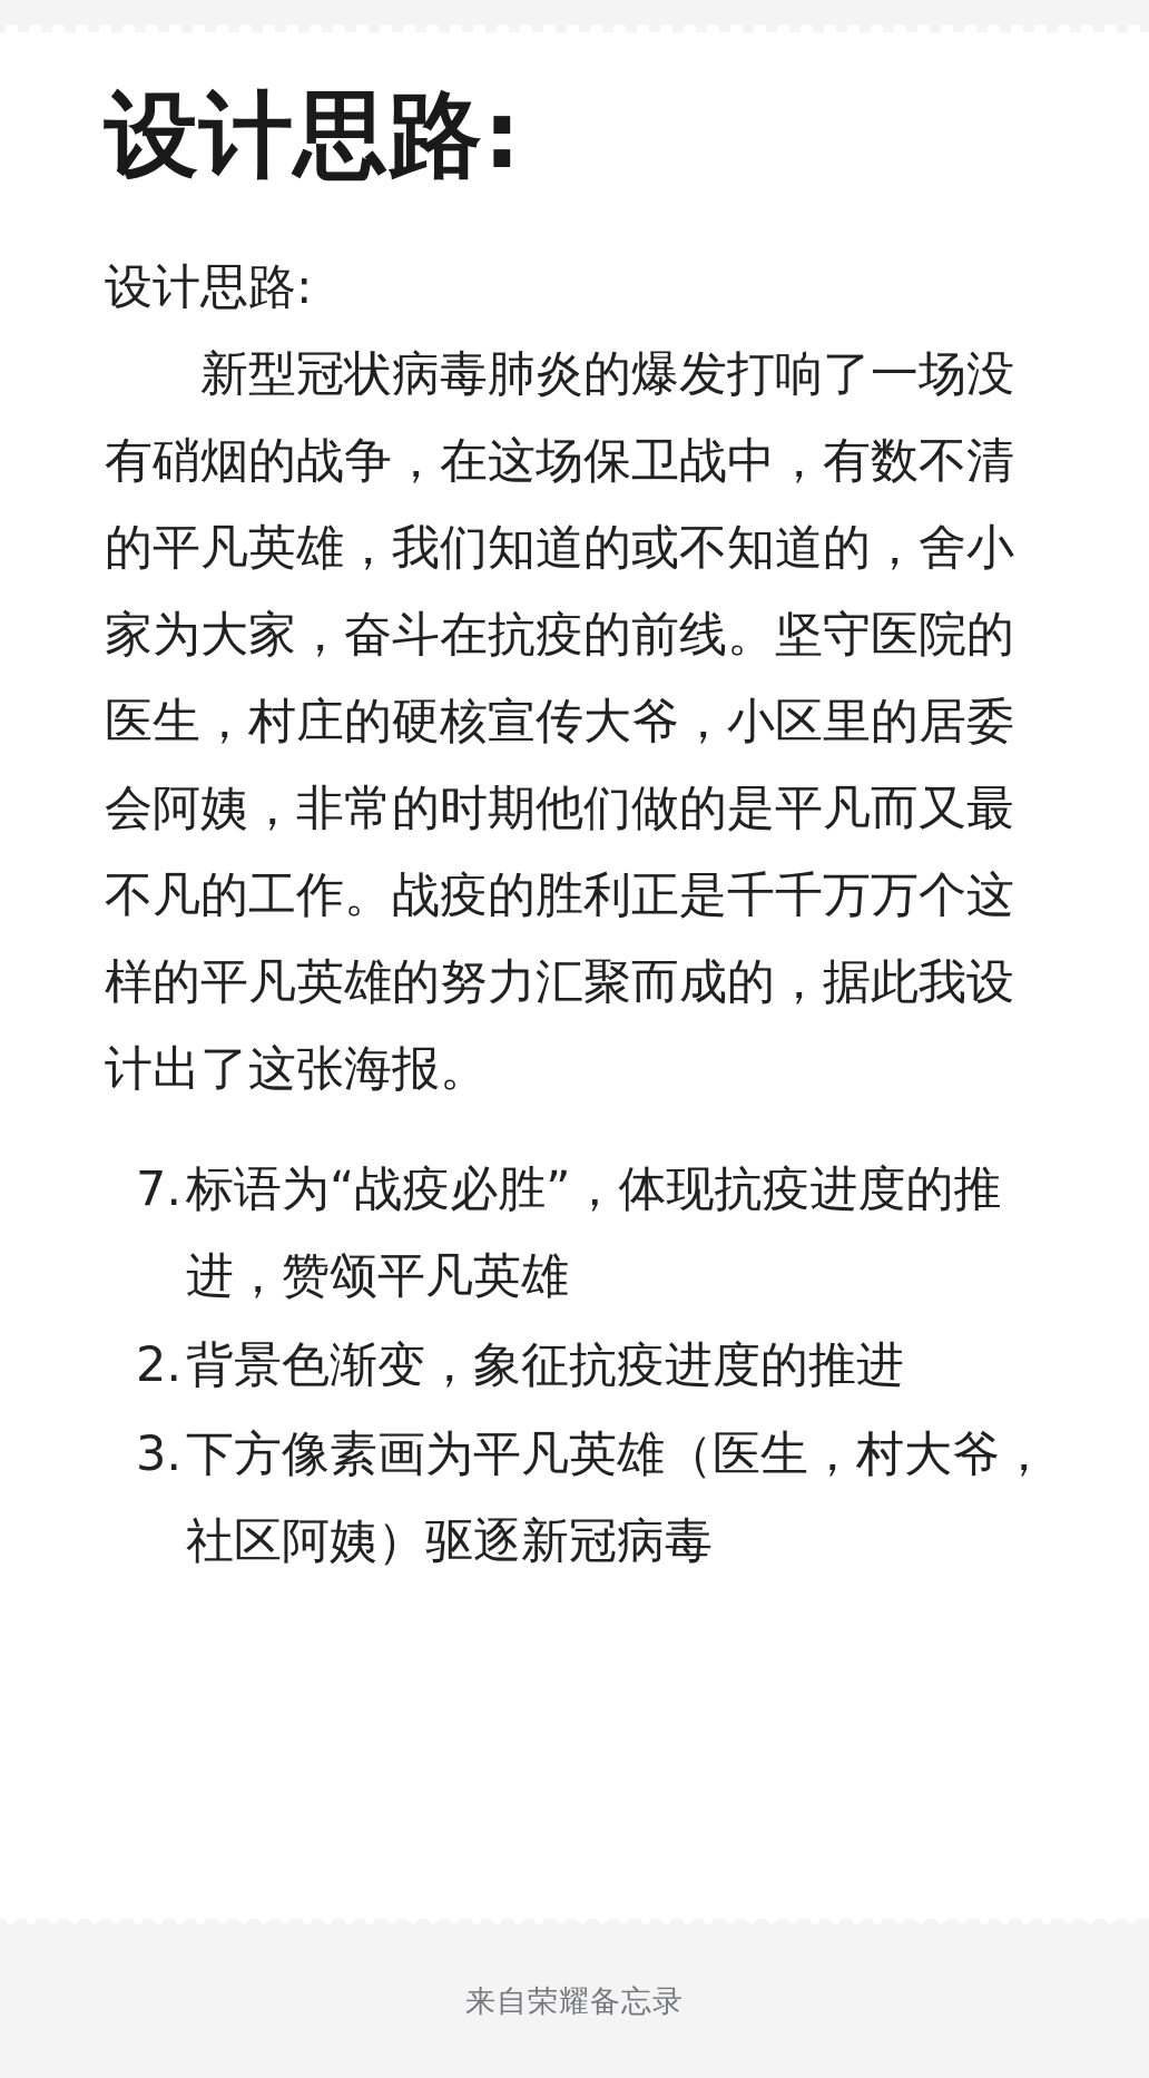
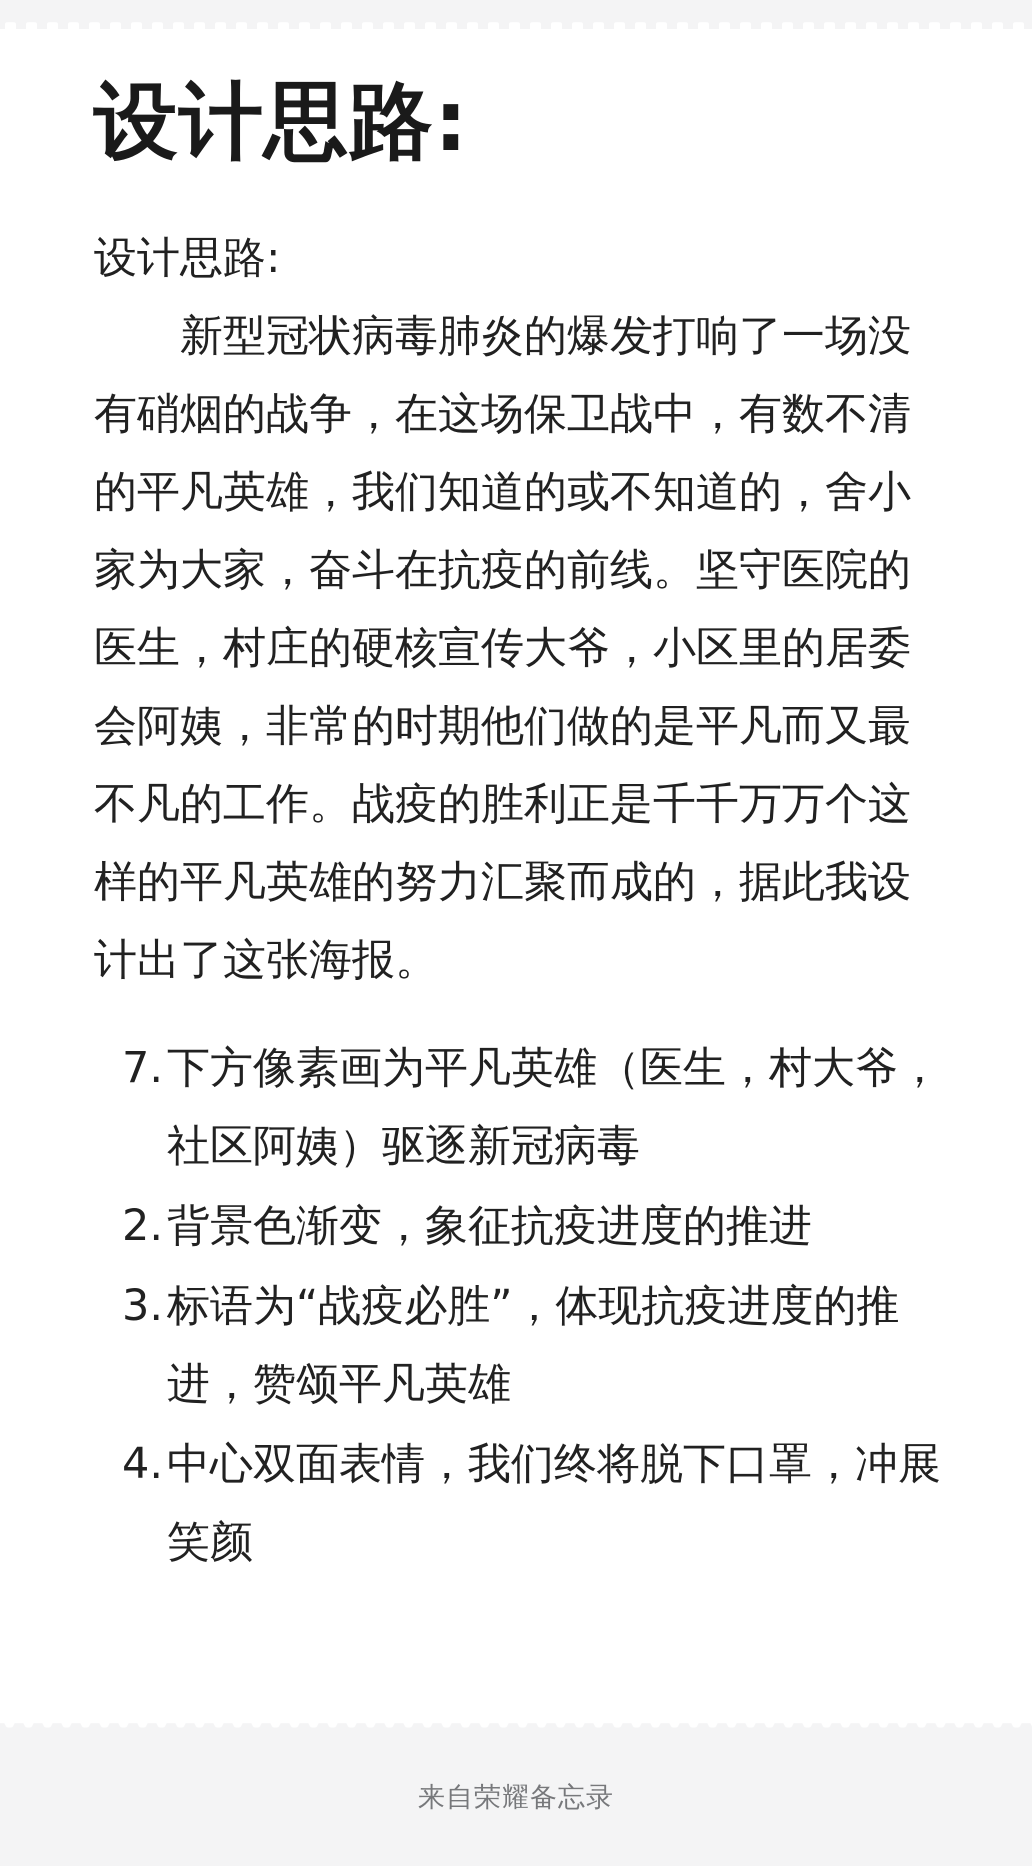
  设计思路:
  设计思路:
  新型冠状病毒肺炎的爆发打响了一场没有硝烟的战争，在这场保卫战中，有数不清的平凡英雄，我们知道的或不知道的，舍小家为大家，奋斗在抗疫的前线。坚守医院的医生，村庄的硬核宣传大爷，小区里的居委会阿姨，非常的时期他们做的是平凡而又最不凡的工作。战疫的胜利正是千千万万个这样的平凡英雄的努力汇聚而成的，据此我设计出了这张海报。
  7.
- 标语为“战疫必胜”，体现抗疫进度的推进，赞颂平凡英雄
+ 下方像素画为平凡英雄（医生，村大爷，社区阿姨）驱逐新冠病毒
  2.
  背景色渐变，象征抗疫进度的推进
  3.
- 下方像素画为平凡英雄（医生，村大爷，社区阿姨）驱逐新冠病毒
+ 标语为“战疫必胜”，体现抗疫进度的推进，赞颂平凡英雄
+ 4.
+ 中心双面表情，我们终将脱下口罩，冲展笑颜
  来自荣耀备忘录
